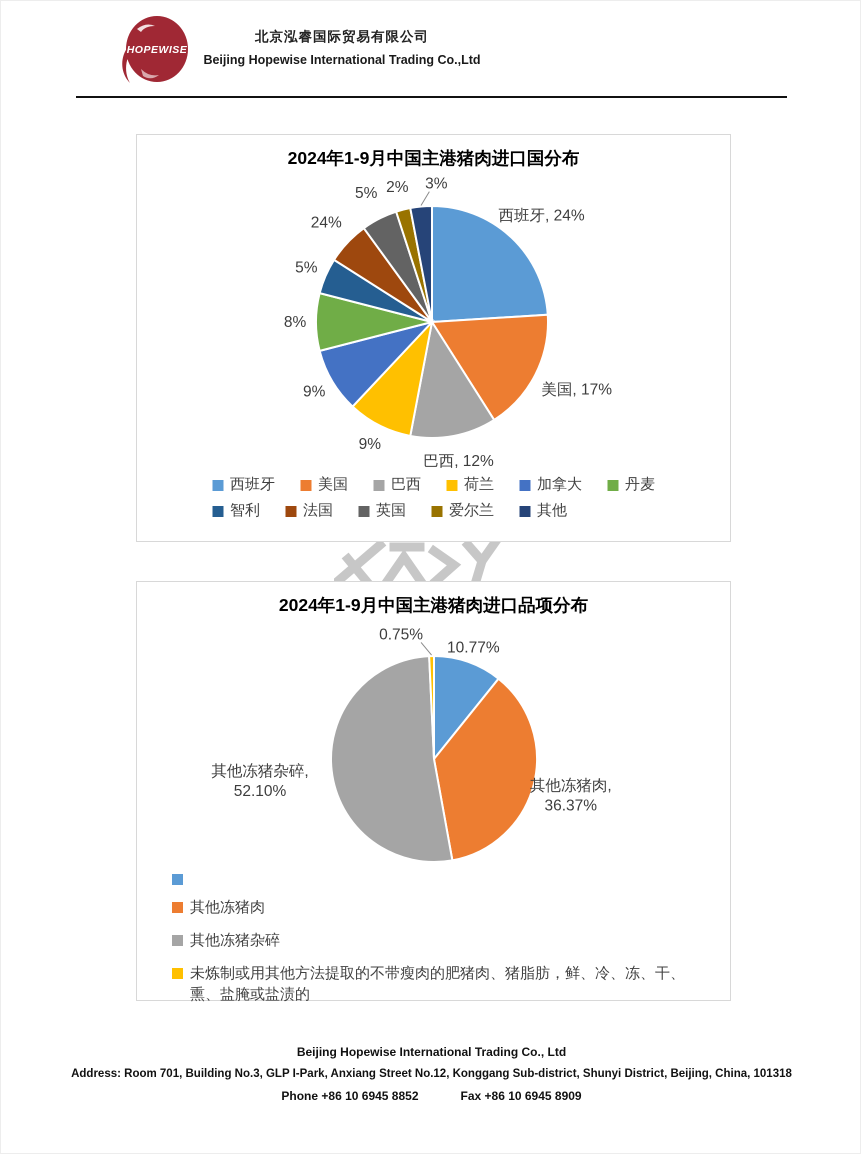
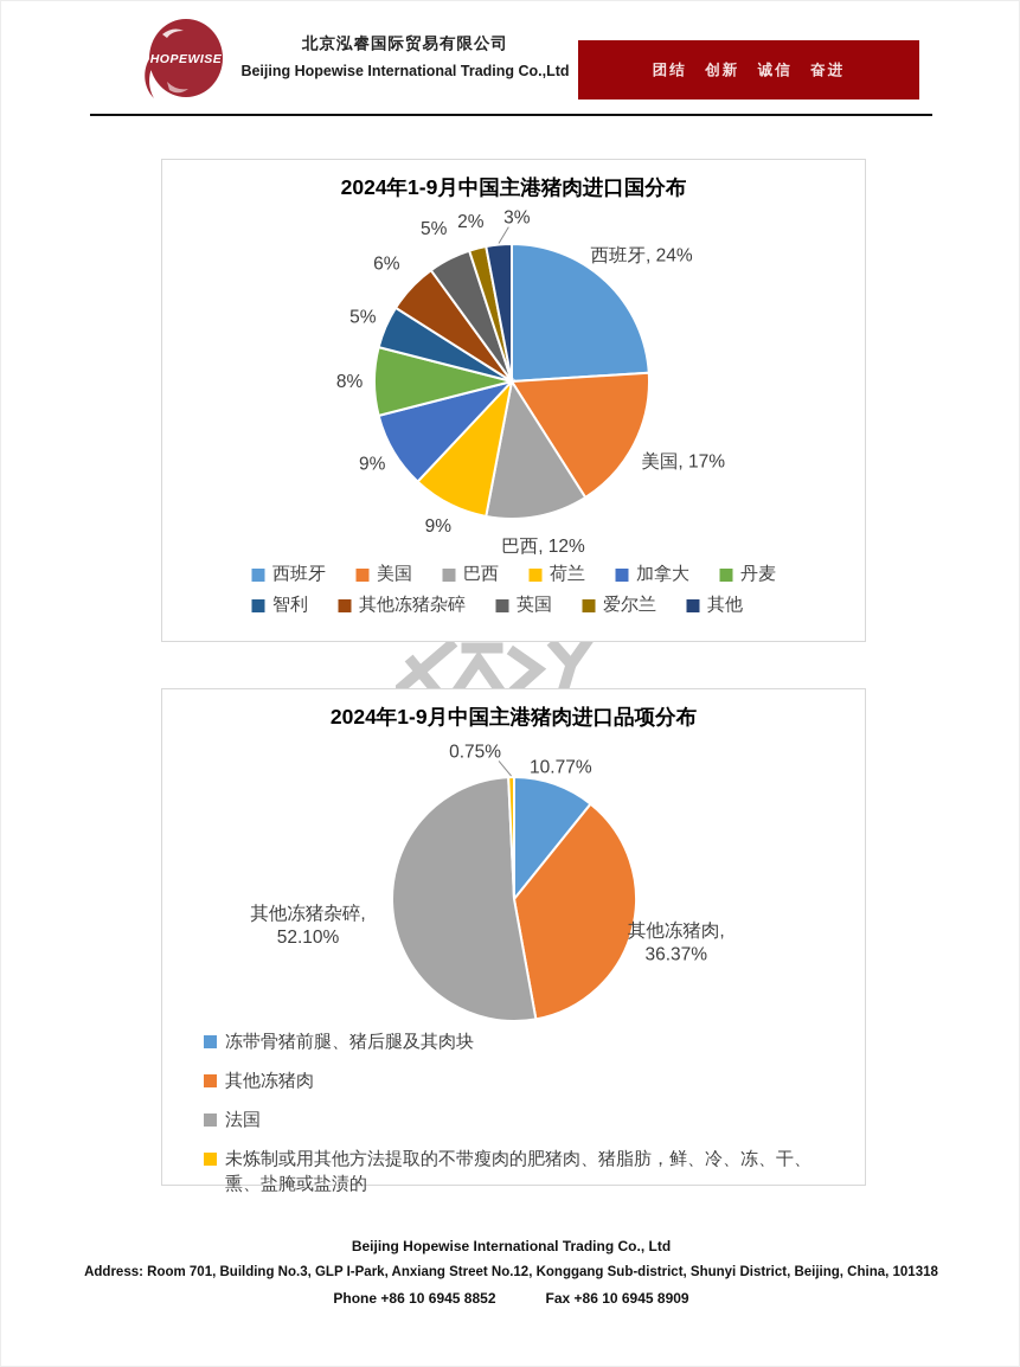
  HOPEWISE
  北京泓睿国际贸易有限公司
  Beijing Hopewise International Trading Co.,Ltd
+ 团结 创新 诚信 奋进
  2024年1-9月中国主港猪肉进口国分布
  西班牙, 24%
  美国, 17%
  巴西, 12%
  9%
  9%
  8%
  5%
- 24%
+ 6%
  5%
  2%
  3%
  西班牙
  美国
  巴西
  荷兰
  加拿大
  丹麦
  智利
- 法国
+ 其他冻猪杂碎
  英国
  爱尔兰
  其他
  2024年1-9月中国主港猪肉进口品项分布
  10.77%
  其他冻猪肉, 36.37%
  其他冻猪杂碎, 52.10%
  0.75%
+ 冻带骨猪前腿、猪后腿及其肉块
  其他冻猪肉
- 其他冻猪杂碎
+ 法国
  未炼制或用其他方法提取的不带瘦肉的肥猪肉、猪脂肪，鲜、冷、冻、干、熏、盐腌或盐渍的
  Beijing Hopewise International Trading Co., Ltd
  Address: Room 701, Building No.3, GLP I-Park, Anxiang Street No.12, Konggang Sub-district, Shunyi District, Beijing, China, 101318
  Phone +86 10 6945 8852 Fax +86 10 6945 8909
